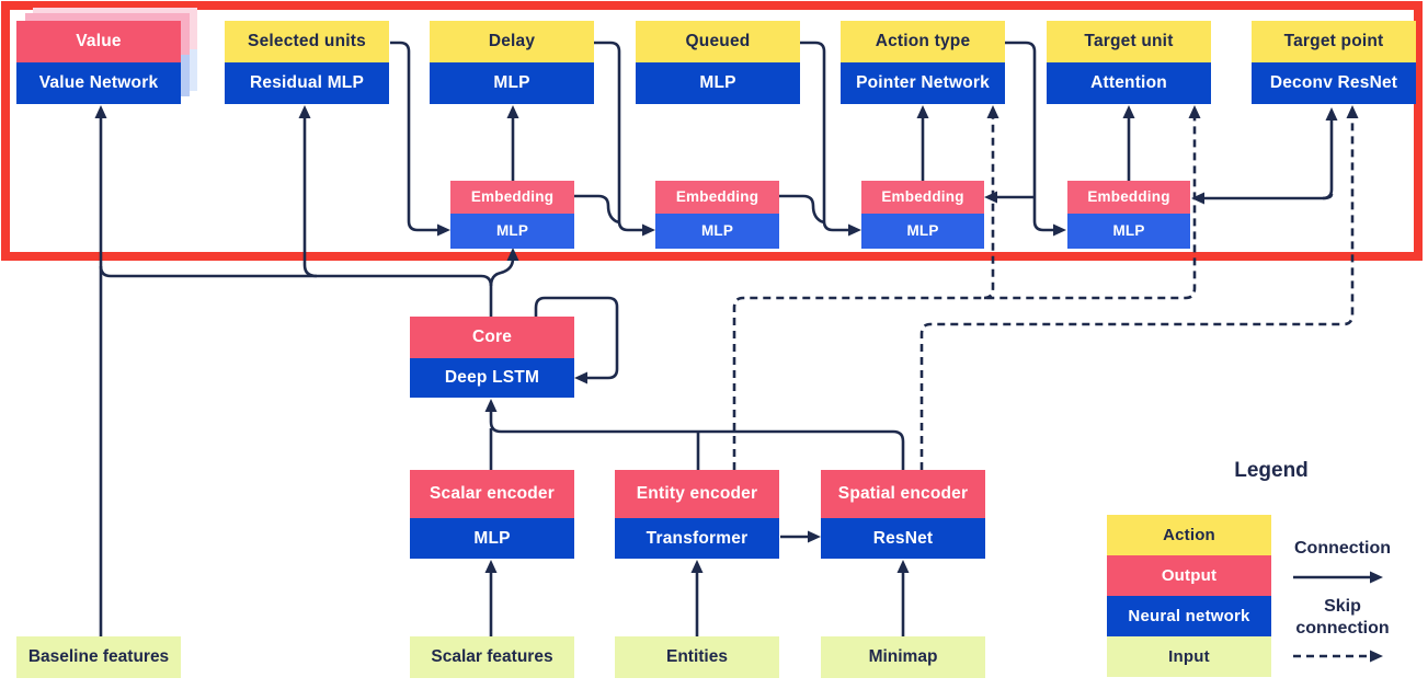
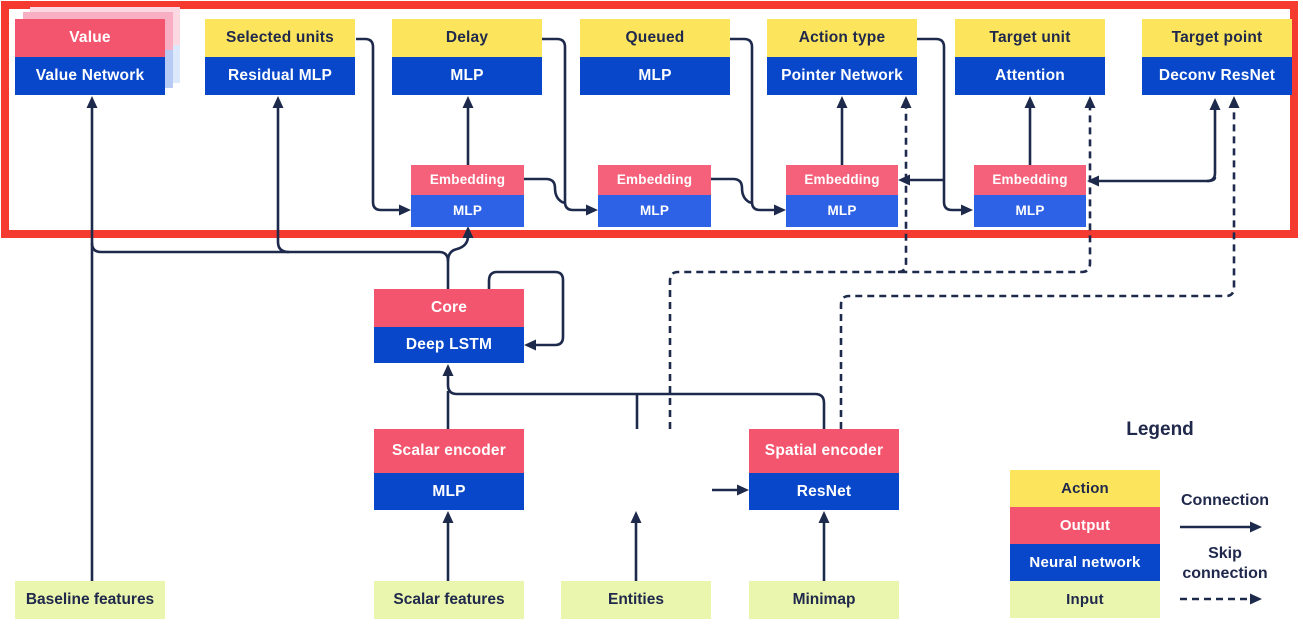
  Value
  Value Network
  Selected units
  Residual MLP
  Delay
  MLP
  Queued
  MLP
  Action type
  Pointer Network
  Target unit
  Attention
  Target point
  Deconv ResNet
  Embedding
  MLP
  Embedding
  MLP
  Embedding
  MLP
  Embedding
  MLP
  Core
  Deep LSTM
  Scalar encoder
  MLP
- Entity encoder
- Transformer
  Spatial encoder
  ResNet
  Baseline features
  Scalar features
  Entities
  Minimap
  Legend
  Action
  Output
  Neural network
  Input
  Connection
  Skip
  connection
